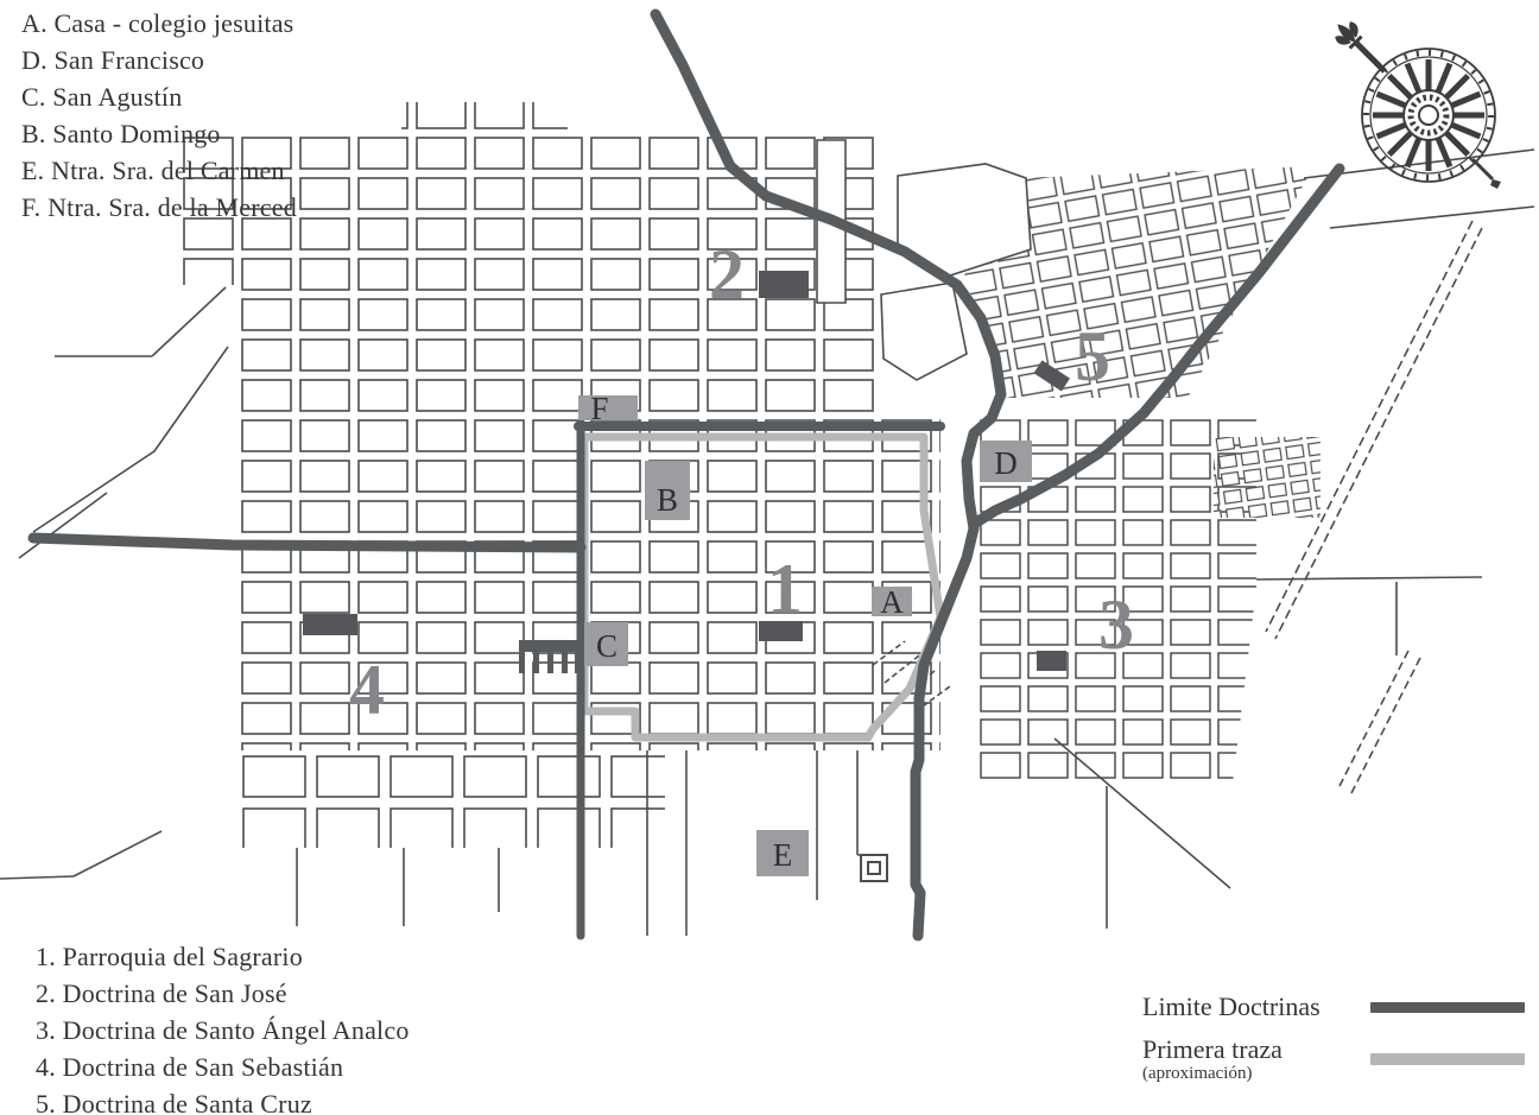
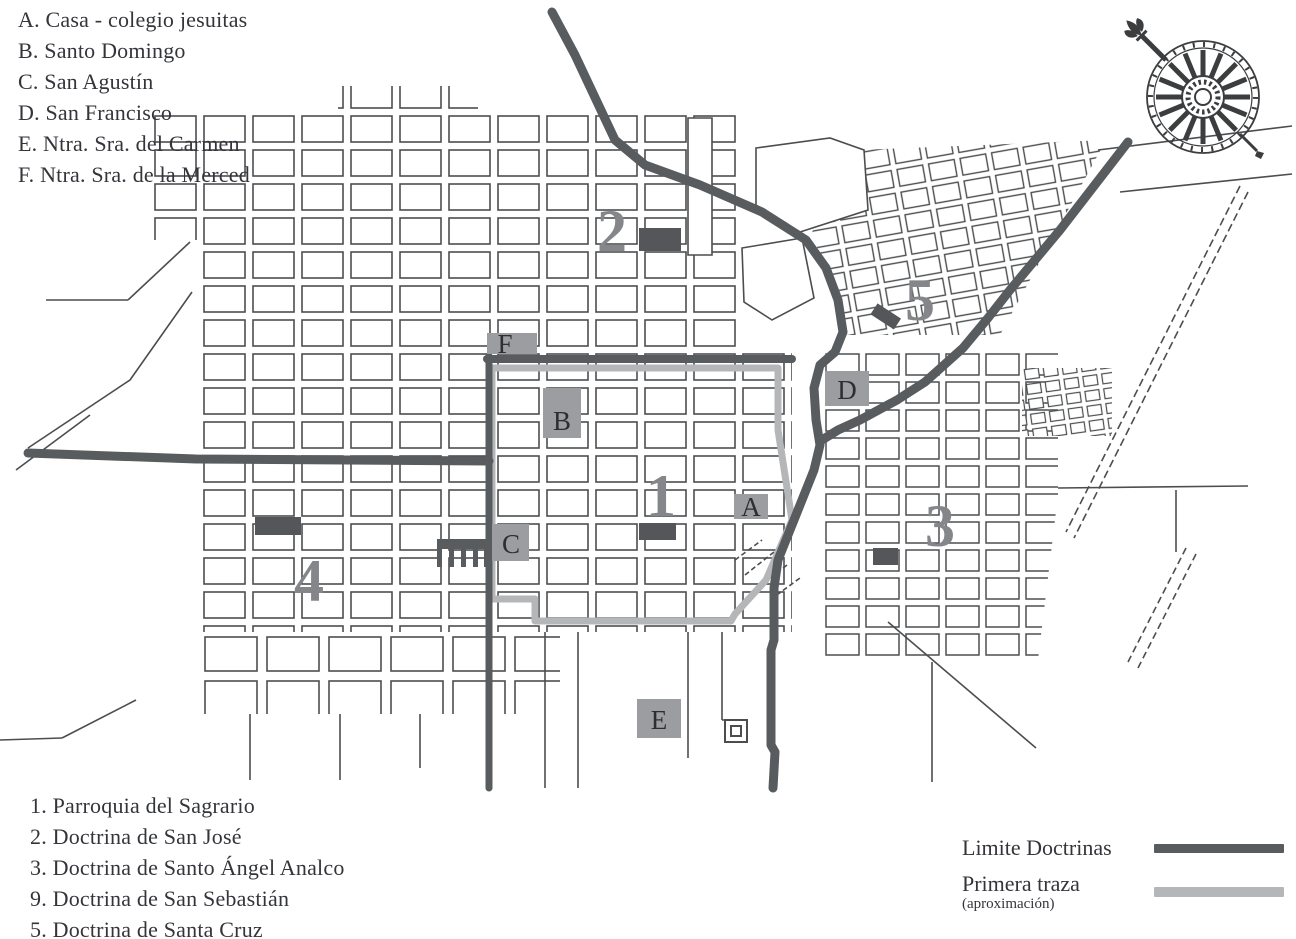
  F
  B
  C
  A
  D
  E
  1
  2
  3
  4
  5
  A. Casa - colegio jesuitas
- D. San Francisco
+ B. Santo Domingo
  C. San Agustín
- B. Santo Domingo
+ D. San Francisco
  E. Ntra. Sra. del Carmen
  F. Ntra. Sra. de la Merced
  1. Parroquia del Sagrario
  2. Doctrina de San José
  3. Doctrina de Santo Ángel Analco
- 4. Doctrina de San Sebastián
+ 9. Doctrina de San Sebastián
  5. Doctrina de Santa Cruz
  Limite Doctrinas
  Primera traza
  (aproximación)
